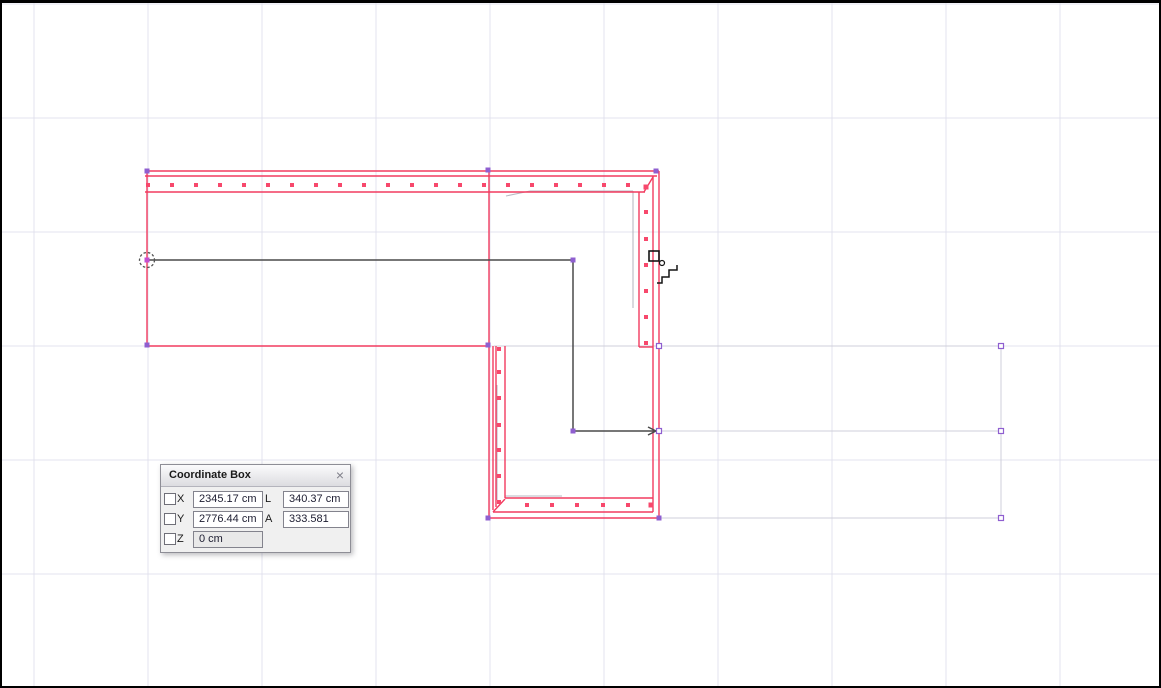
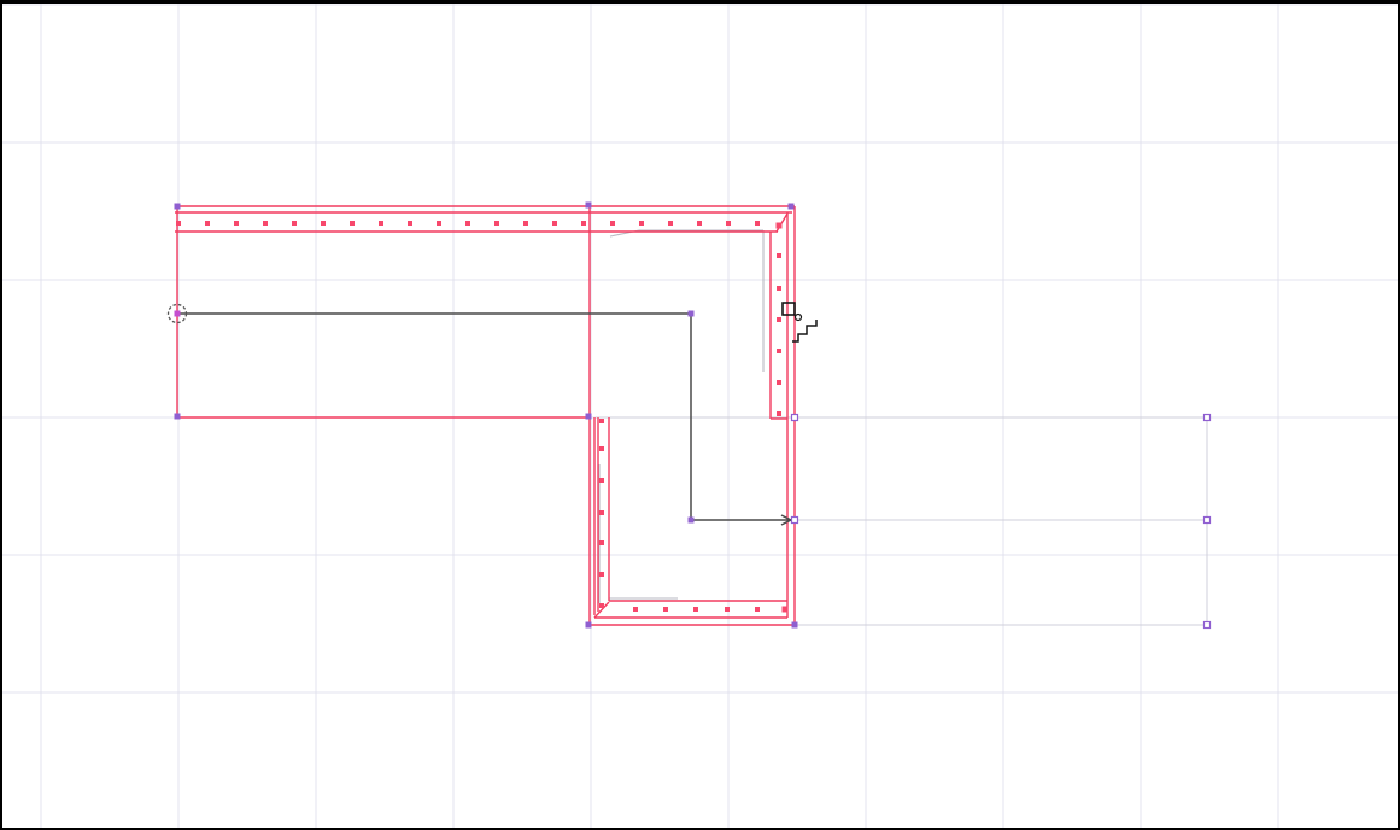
- Coordinate Box
- ×
- X
- 2345.17 cm
- L
- 340.37 cm
- Y
- 2776.44 cm
- A
- 333.581
- Z
- 0 cm
